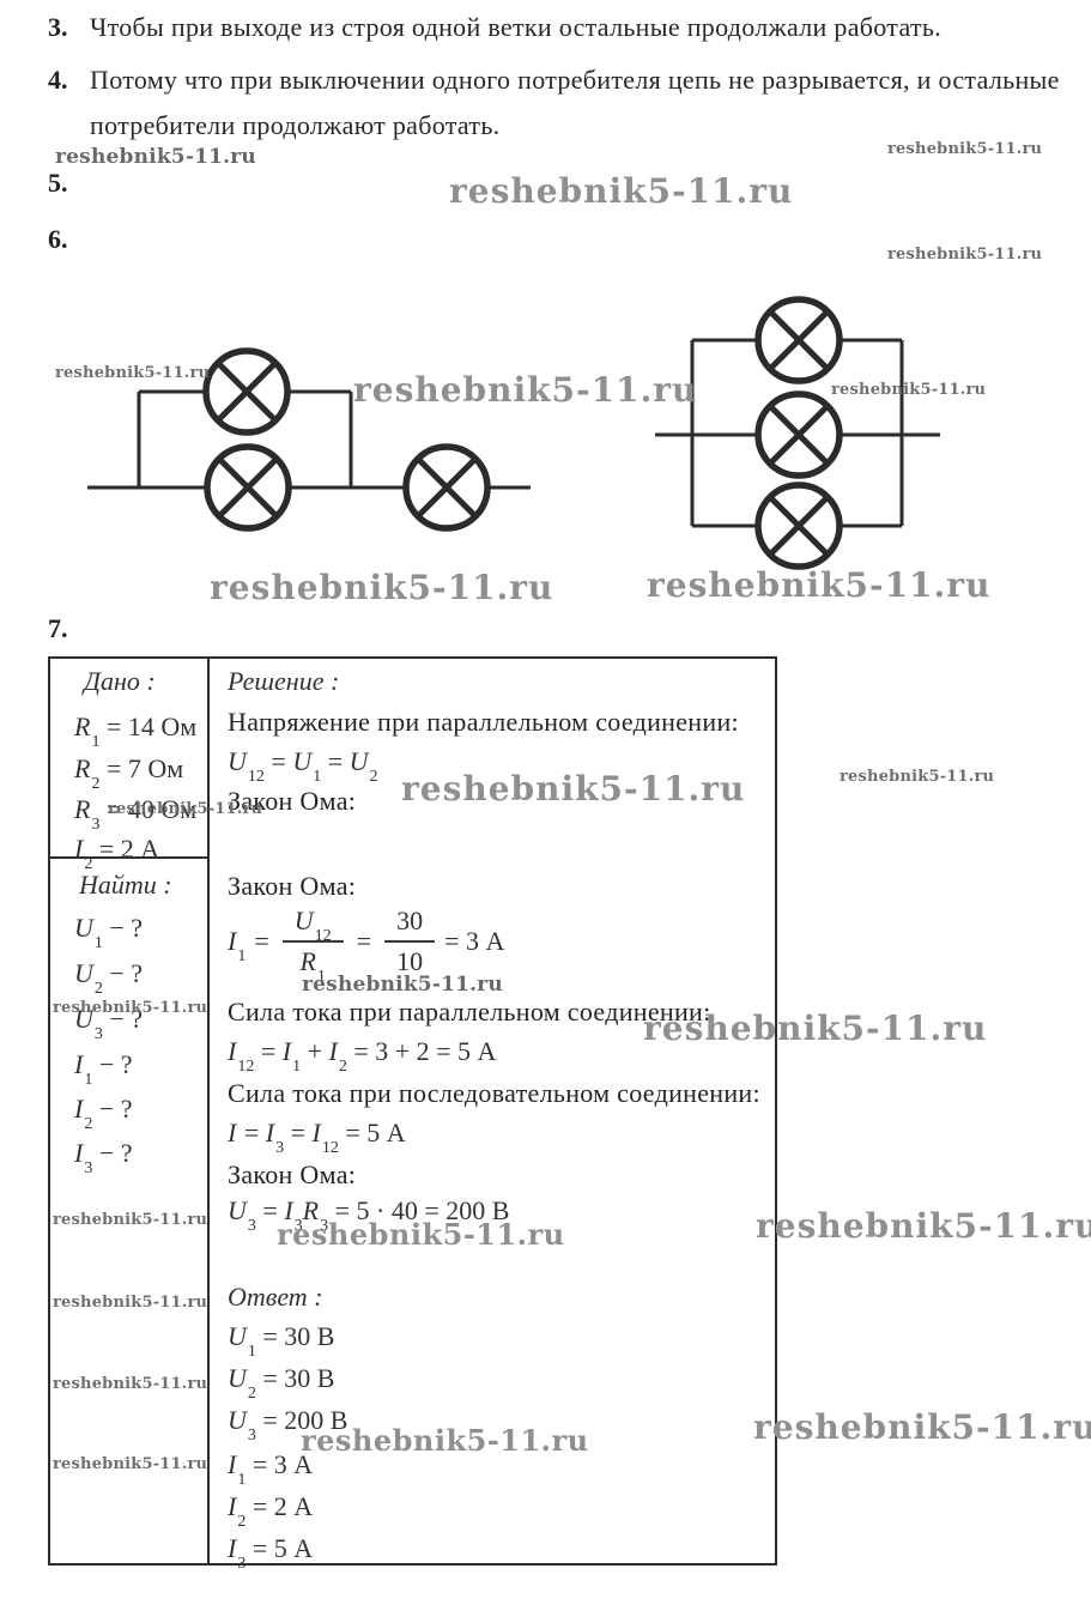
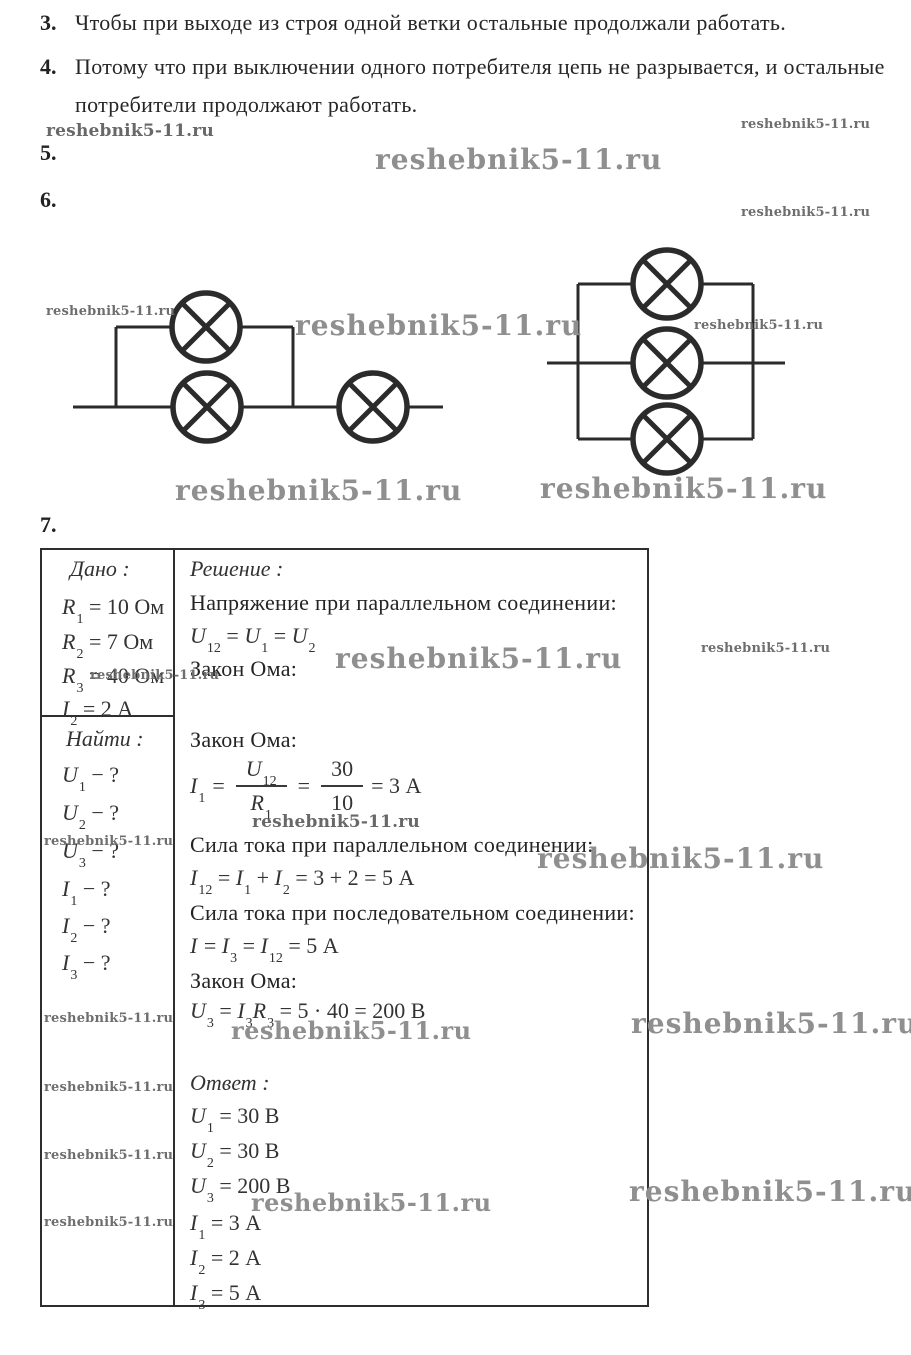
  3.
  Чтобы при выходе из строя одной ветки остальные продолжали работать.
  4.
  Потому что при выключении одного потребителя цепь не разрывается, и остальные
  потребители продолжают работать.
  5.
  6.
  7.
  Дано :
- R1 = 14 Ом
+ R1 = 10 Ом
  R2 = 7 Ом
  R3 = 40 Ом
  I2 = 2 А
  Найти :
  U1 − ?
  U2 − ?
  U3 − ?
  I1 − ?
  I2 − ?
  I3 − ?
  Решение :
  Напряжение при параллельном соединении:
  U12 = U1 = U2
  Закон Ома:
  Закон Ома:
  I1
  =
  U12
  R1
  =
  30
  10
  = 3 А
  Сила тока при параллельном соединении:
  I12 = I1 + I2 = 3 + 2 = 5 А
  Сила тока при последовательном соединении:
  I = I3 = I12 = 5 А
  Закон Ома:
  U3 = I3R3 = 5 · 40 = 200 В
  Ответ :
  U1 = 30 В
  U2 = 30 В
  U3 = 200 В
  I1 = 3 А
  I2 = 2 А
  I3 = 5 А
  reshebnik5-11.ru
  reshebnik5-11.ru
  reshebnik5-11.ru
  reshebnik5-11.ru
  reshebnik5-11.ru
  reshebnik5-11.ru
  reshebnik5-11.ru
  reshebnik5-11.ru
  reshebnik5-11.ru
  reshebnik5-11.ru
  reshebnik5-11.ru
  reshebnik5-11.ru
  reshebnik5-11.ru
  reshebnik5-11.ru
  reshebnik5-11.ru
  reshebnik5-11.ru
  reshebnik5-11.ru
  reshebnik5-11.ru
  reshebnik5-11.ru
  reshebnik5-11.ru
  reshebnik5-11.ru
  reshebnik5-11.ru
  reshebnik5-11.ru
